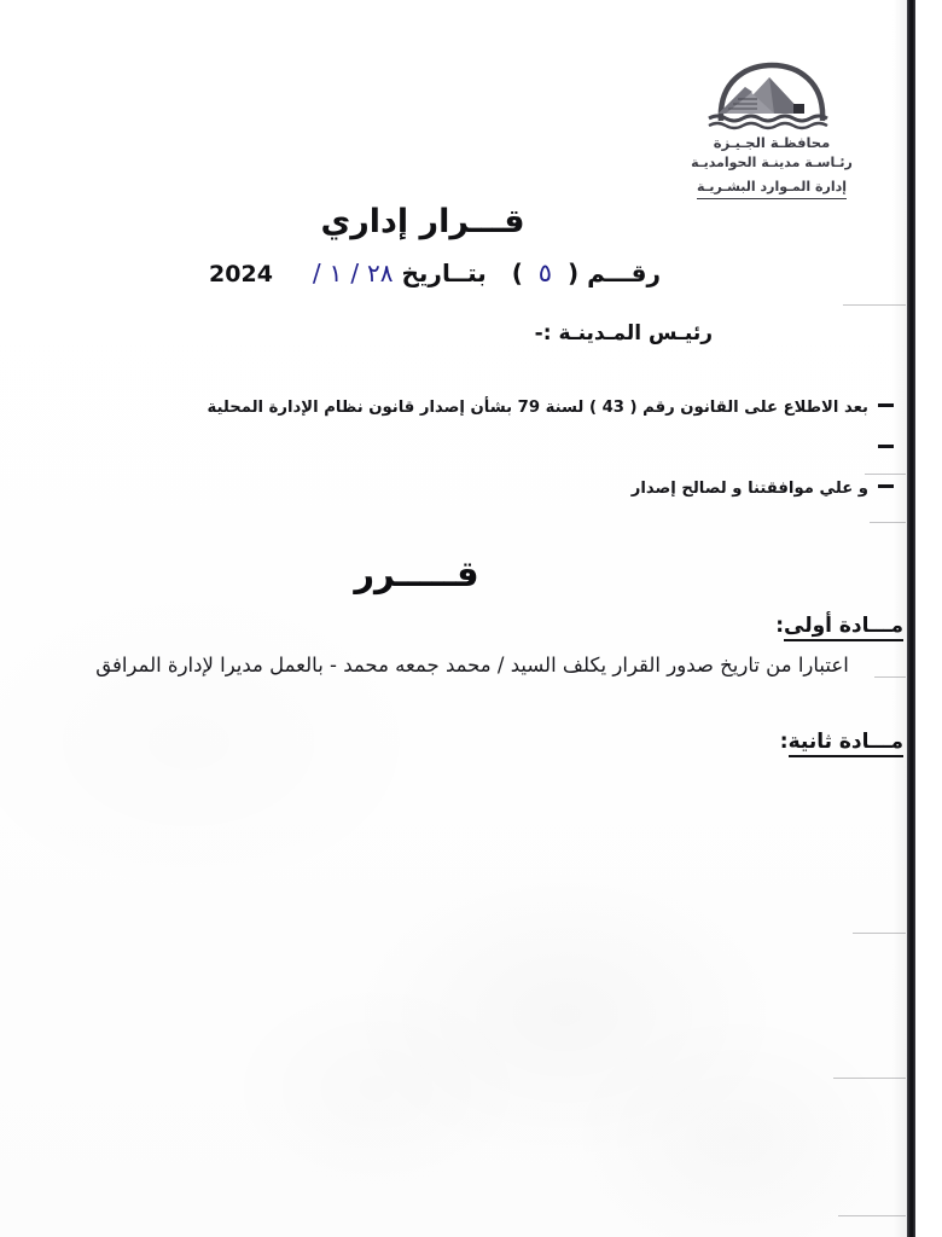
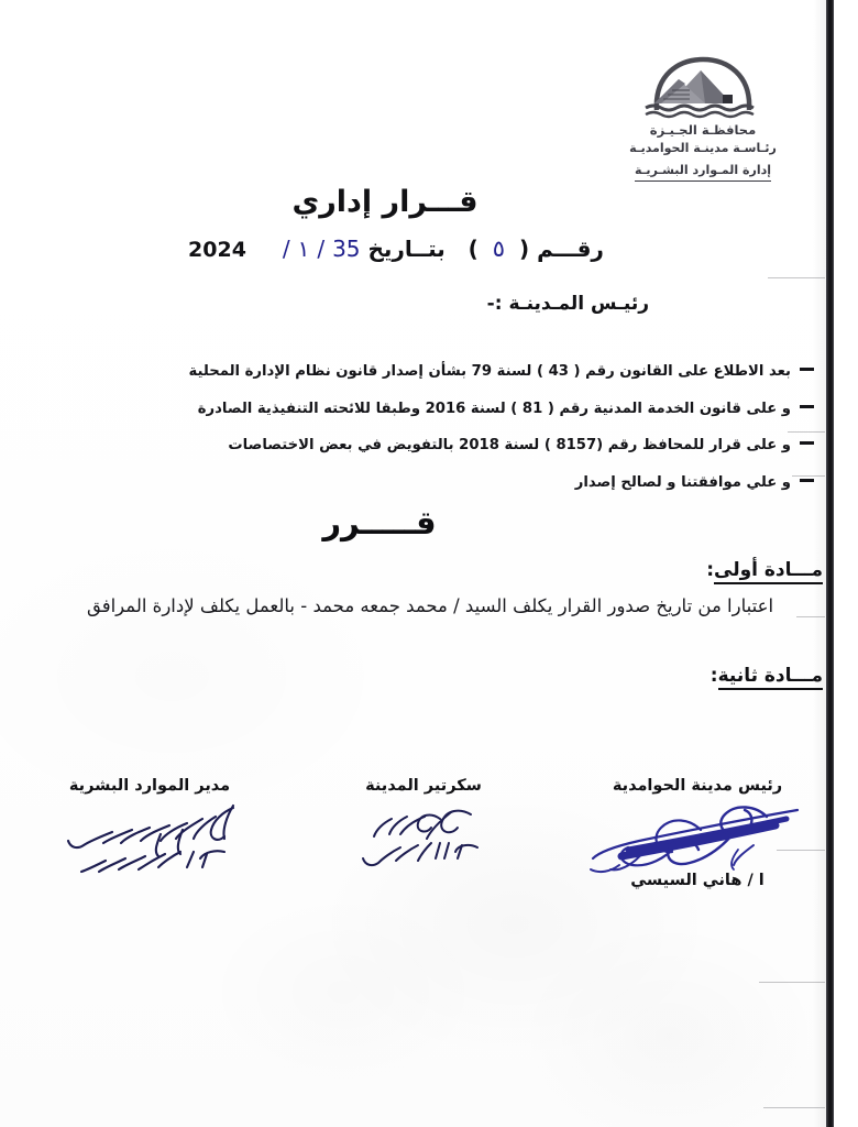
  محافظـة الجـيـزة
  رئـاسـة مدينـة الحوامديـة
  إدارة المـوارد البشـريـة
  قـــرار إداري
- رقـــم ( ٥ ) بتــاريخ ٢٨ / ١ / 2024
+ رقـــم ( ٥ ) بتــاريخ 35 / ١ / 2024
  رئيـس المـدينـة :-
  بعد الاطلاع على القانون رقم ( 43 ) لسنة 79 بشأن إصدار قانون نظام الإدارة المحلية
+ و على قانون الخدمة المدنية رقم ( 81 ) لسنة 2016 وطبقا للائحته التنفيذية الصادرة
+ و على قرار للمحافظ رقم (8157 ) لسنة 2018 بالتفويض في بعض الاختصاصات
  و علي موافقتنا و لصالح إصدار
  قـــــرر
  ـــادة أولى:
- اعتبارا من تاريخ صدور القرار يكلف السيد / محمد جمعه محمد - بالعمل مديرا لإدارة المرافق
+ اعتبارا من تاريخ صدور القرار يكلف السيد / محمد جمعه محمد - بالعمل يكلف لإدارة المرافق
  ـــادة ثانية:
+ رئيس مدينة الحوامدية
+ ا / هاني السيسي
+ سكرتير المدينة
+ مدير الموارد البشرية
